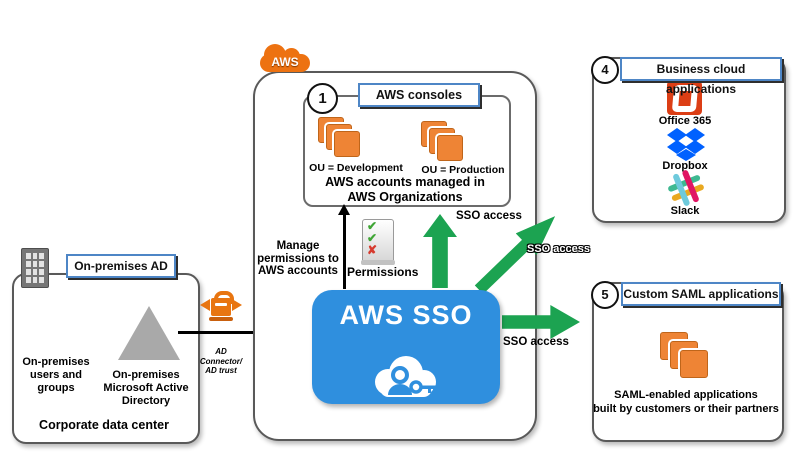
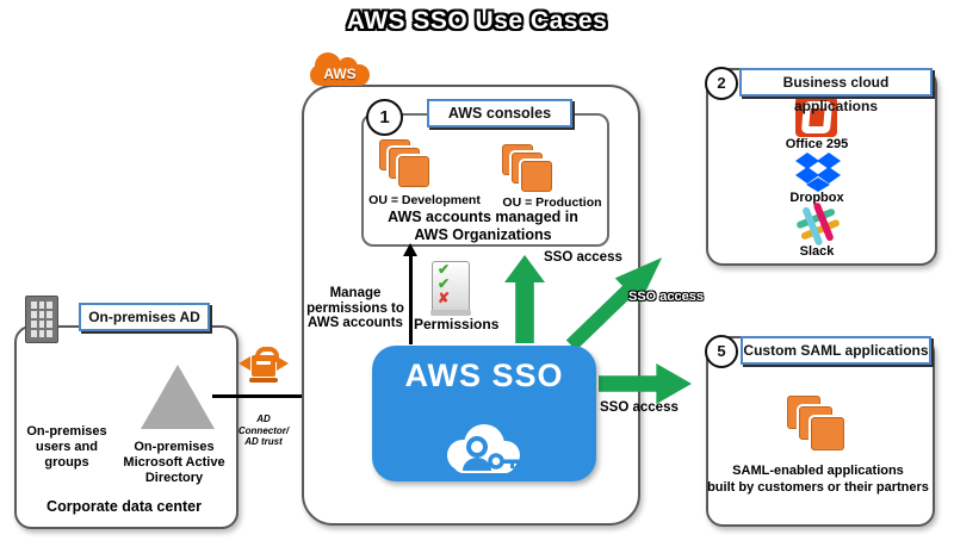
+ AWS SSO Use Cases
  On-premises AD
  On-premises
  users and
  groups
  On-premises
  Microsoft Active
  Directory
  Corporate data center
  AD
  Connector/
  AD trust
  AWS
  1
  AWS consoles
  OU = Development
  OU = Production
  AWS accounts managed in
  AWS Organizations
  Manage
  permissions to
  AWS accounts
  ✔
  ✔
  ✘
  Permissions
  SSO access
  SSO access
  SSO access
  AWS SSO
- 4
+ 2
  Business cloud applications
- Office 365
+ Office 295
  Dropbox
  Slack
  5
  Custom SAML applications
  SAML-enabled applications
  built by customers or their partners
